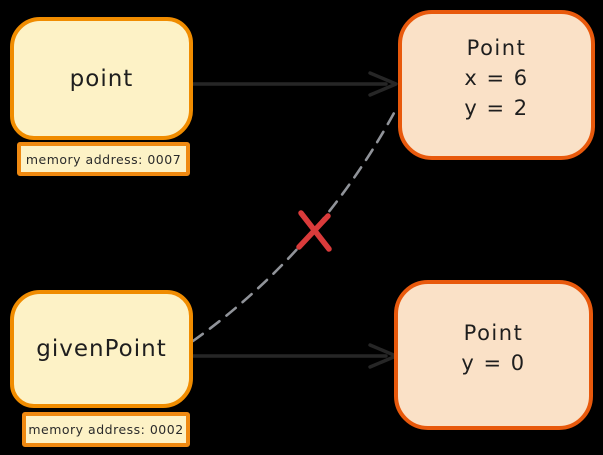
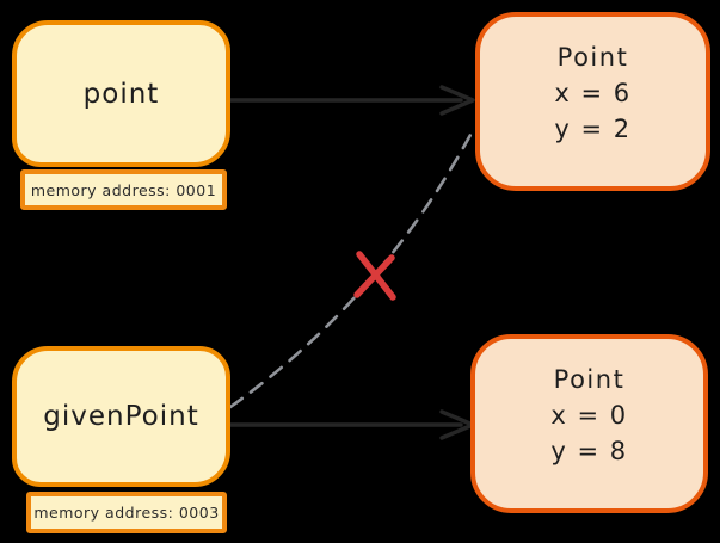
  point
- memory address: 0007
+ memory address: 0001
  givenPoint
- memory address: 0002
+ memory address: 0003
  Point
  x = 6
  y = 2
  Point
+ x = 0
- y = 0
+ y = 8
